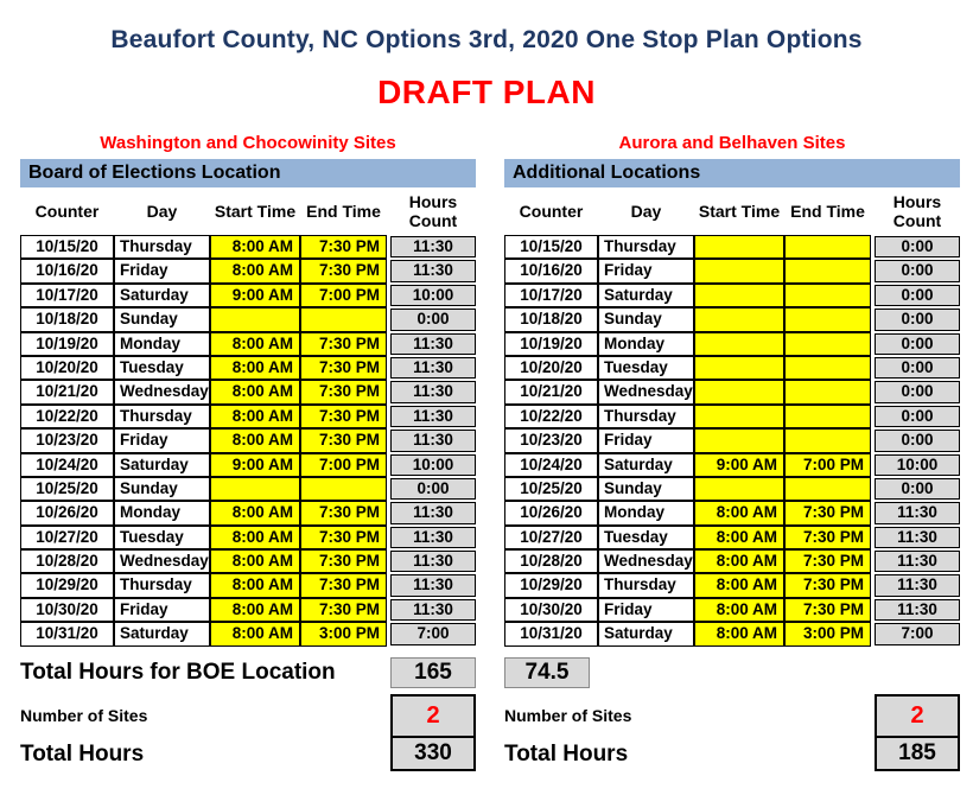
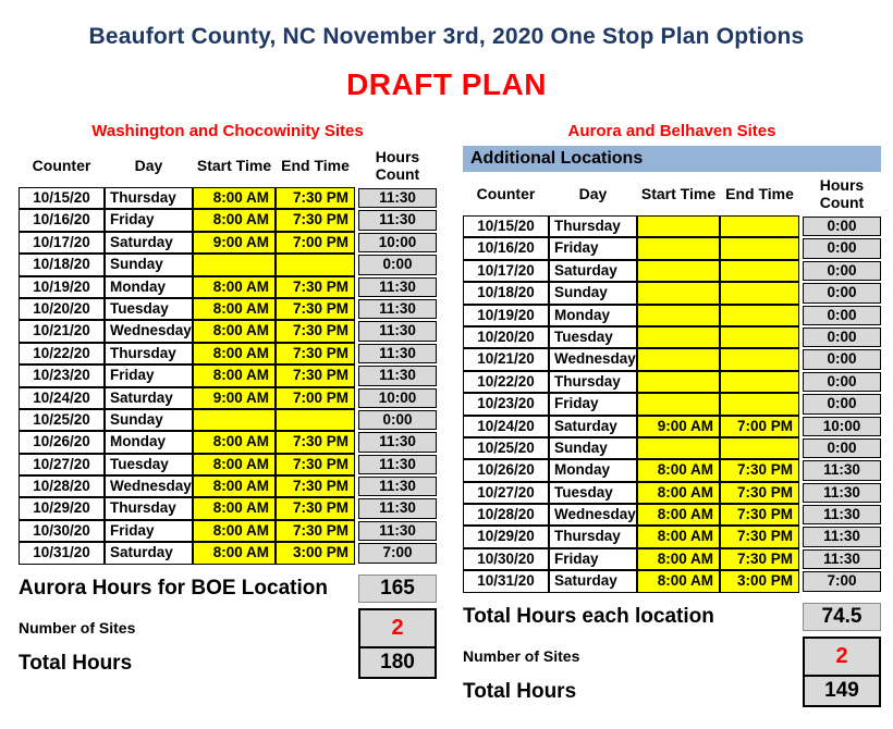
- Beaufort County, NC Options 3rd, 2020 One Stop Plan Options
+ Beaufort County, NC November 3rd, 2020 One Stop Plan Options
  DRAFT PLAN
  Washington and Chocowinity Sites
- Board of Elections Location
  Counter
  Day
  Start Time
  End Time
  Hours Count
  10/15/20
  Thursday
  8:00 AM
  7:30 PM
  11:30
  10/16/20
  Friday
  8:00 AM
  7:30 PM
  11:30
  10/17/20
  Saturday
  9:00 AM
  7:00 PM
  10:00
  10/18/20
  Sunday
  0:00
  10/19/20
  Monday
  8:00 AM
  7:30 PM
  11:30
  10/20/20
  Tuesday
  8:00 AM
  7:30 PM
  11:30
  10/21/20
  Wednesday
  8:00 AM
  7:30 PM
  11:30
  10/22/20
  Thursday
  8:00 AM
  7:30 PM
  11:30
  10/23/20
  Friday
  8:00 AM
  7:30 PM
  11:30
  10/24/20
  Saturday
  9:00 AM
  7:00 PM
  10:00
  10/25/20
  Sunday
  0:00
  10/26/20
  Monday
  8:00 AM
  7:30 PM
  11:30
  10/27/20
  Tuesday
  8:00 AM
  7:30 PM
  11:30
  10/28/20
  Wednesday
  8:00 AM
  7:30 PM
  11:30
  10/29/20
  Thursday
  8:00 AM
  7:30 PM
  11:30
  10/30/20
  Friday
  8:00 AM
  7:30 PM
  11:30
  10/31/20
  Saturday
  8:00 AM
  3:00 PM
  7:00
- Total Hours for BOE Location
+ Aurora Hours for BOE Location
  165
  Number of Sites
  2
  Total Hours
- 330
+ 180
  Aurora and Belhaven Sites
  Additional Locations
  Counter
  Day
  Start Time
  End Time
  Hours Count
  10/15/20
  Thursday
  0:00
  10/16/20
  Friday
  0:00
  10/17/20
  Saturday
  0:00
  10/18/20
  Sunday
  0:00
  10/19/20
  Monday
  0:00
  10/20/20
  Tuesday
  0:00
  10/21/20
  Wednesday
  0:00
  10/22/20
  Thursday
  0:00
  10/23/20
  Friday
  0:00
  10/24/20
  Saturday
  9:00 AM
  7:00 PM
  10:00
  10/25/20
  Sunday
  0:00
  10/26/20
  Monday
  8:00 AM
  7:30 PM
  11:30
  10/27/20
  Tuesday
  8:00 AM
  7:30 PM
  11:30
  10/28/20
  Wednesday
  8:00 AM
  7:30 PM
  11:30
  10/29/20
  Thursday
  8:00 AM
  7:30 PM
  11:30
  10/30/20
  Friday
  8:00 AM
  7:30 PM
  11:30
  10/31/20
  Saturday
  8:00 AM
  3:00 PM
  7:00
+ Total Hours each location
  74.5
  Number of Sites
  2
  Total Hours
- 185
+ 149
